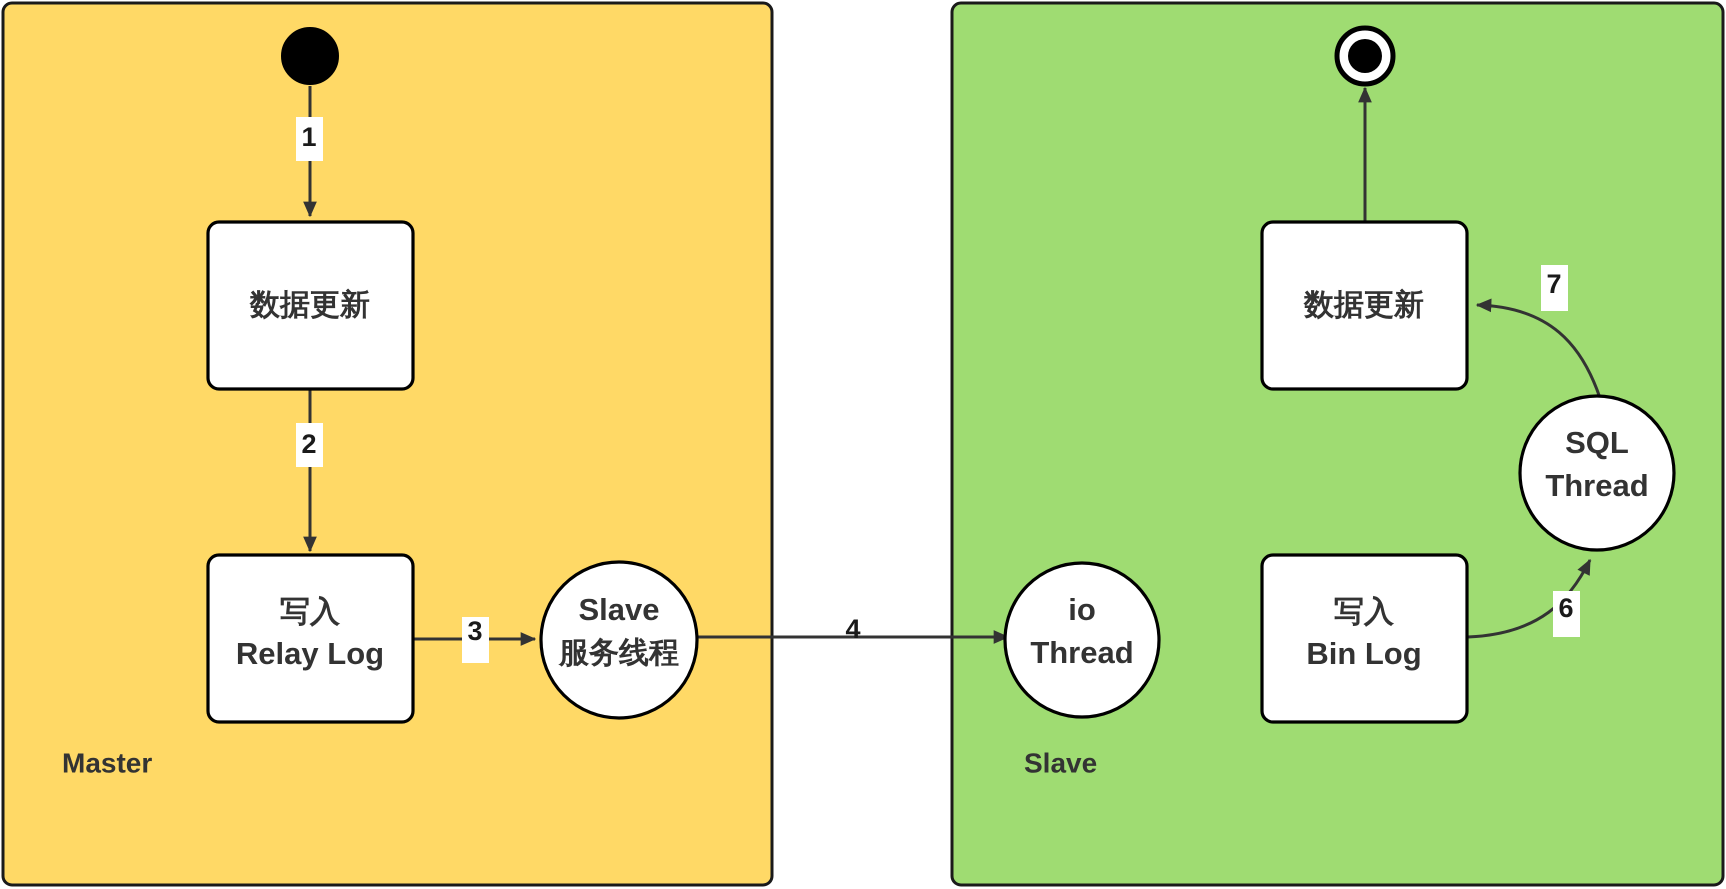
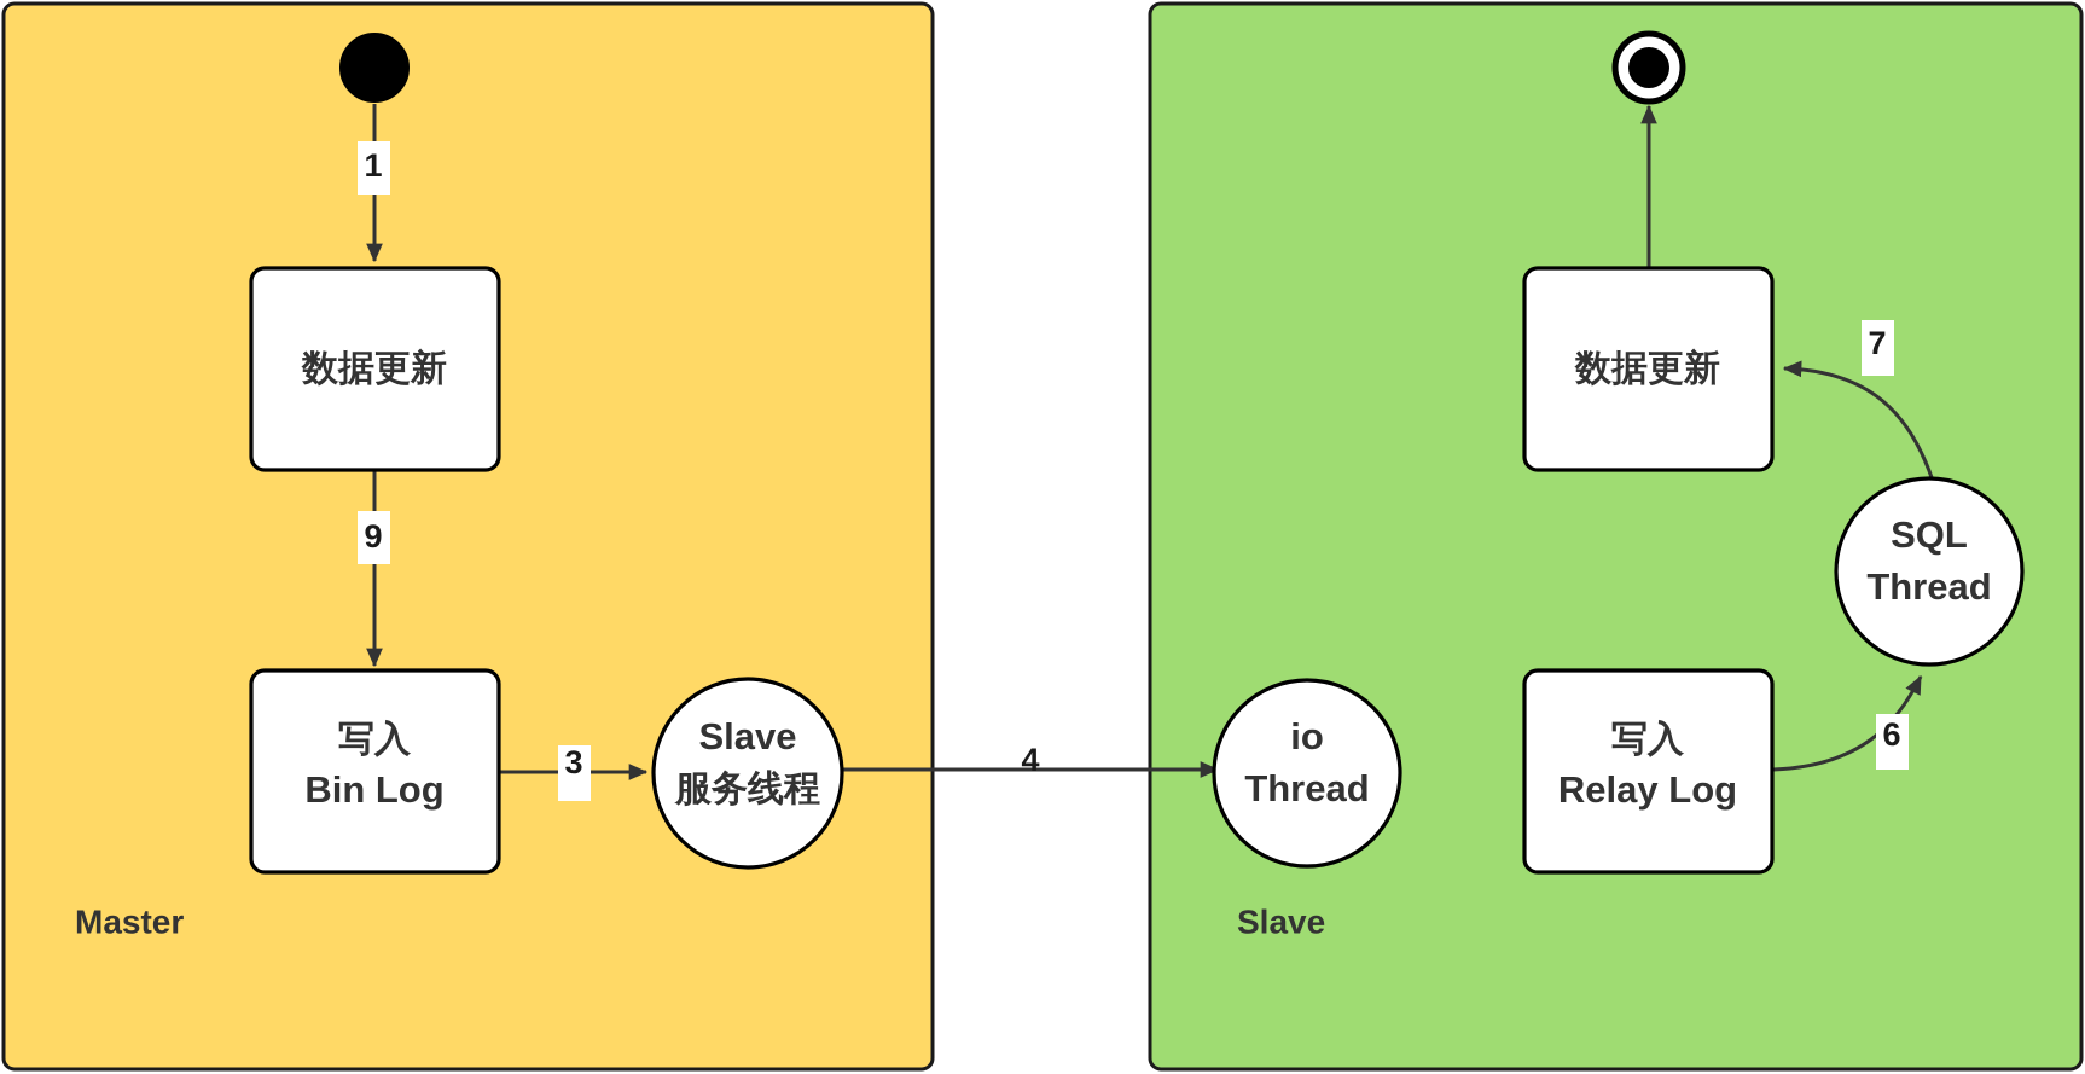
  Master
  Slave
  1
- 2
+ 9
  3
  4
  6
  7
  数据更新
  写入
- Relay Log
+ Bin Log
  Slave
  服务线程
  io
  Thread
  写入
- Bin Log
+ Relay Log
  SQL
  Thread
  数据更新
